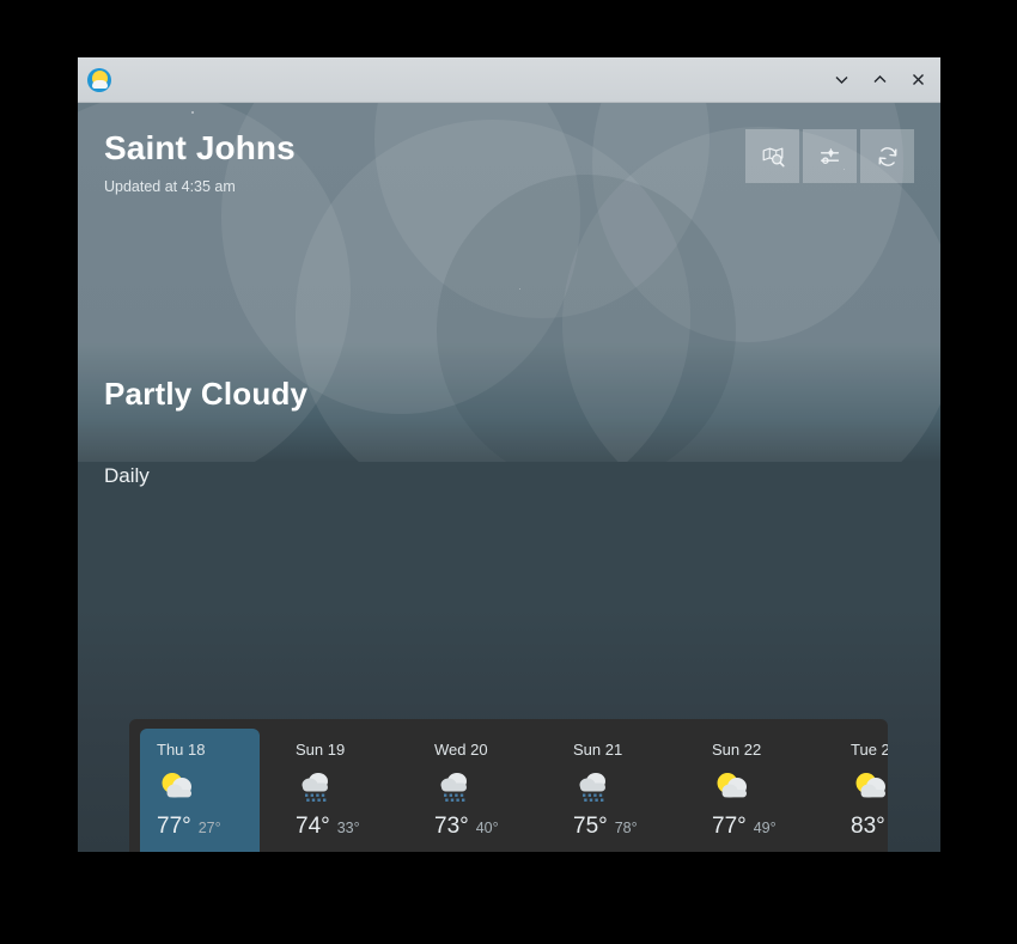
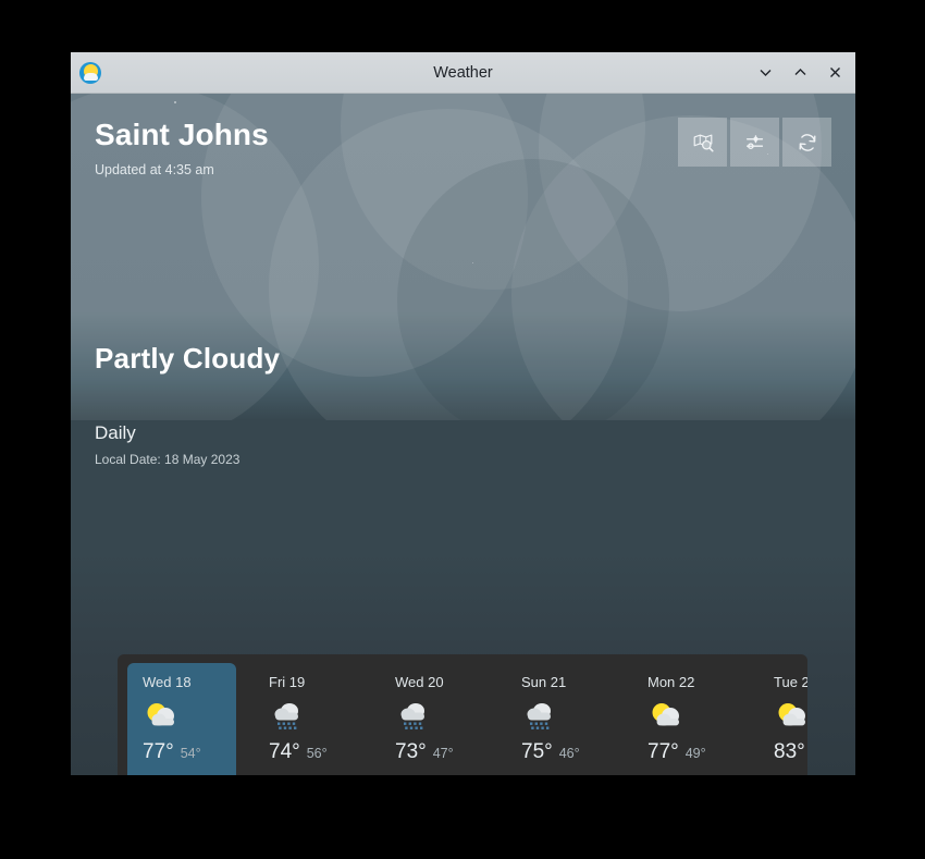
+ Weather
  Saint Johns
  Updated at 4:35 am
  Partly Cloudy
  Daily
+ Local Date: 18 May 2023
- Thu 18
+ Wed 18
  77°
- 27°
+ 54°
- Sun 19
+ Fri 19
  74°
- 33°
+ 56°
  Wed 20
  73°
- 40°
+ 47°
  Sun 21
  75°
- 78°
+ 46°
- Sun 22
+ Mon 22
  77°
  49°
  Tue 2
  83°
